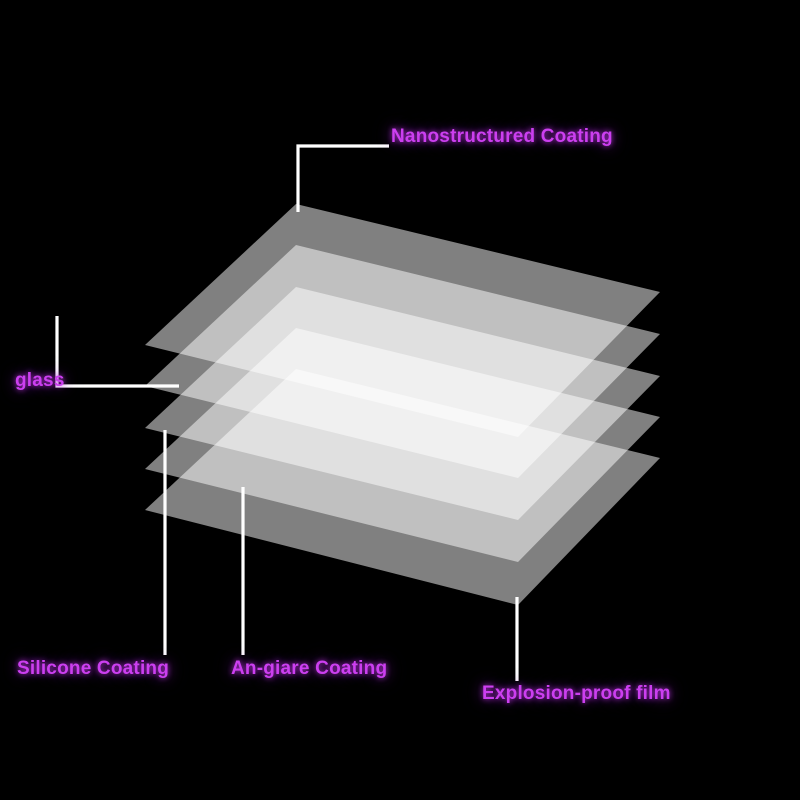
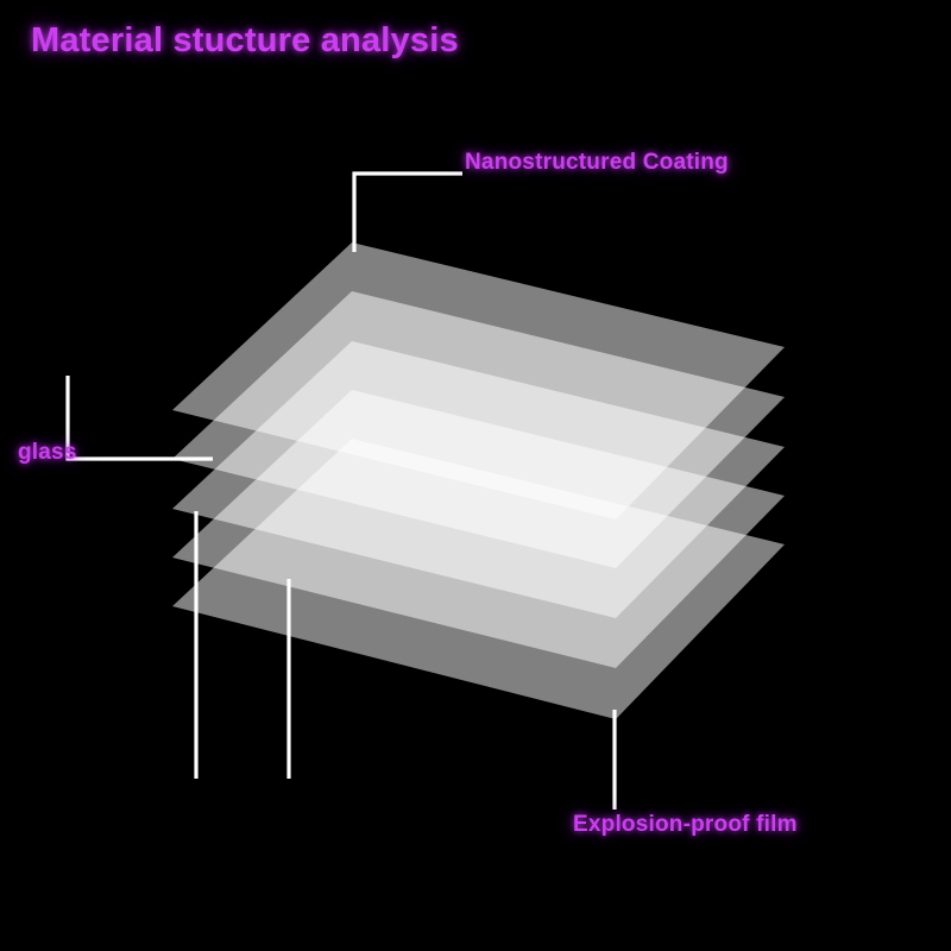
+ Material stucture analysis
  Nanostructured Coating
  glass
- Silicone Coating
- An-giare Coating
  Explosion-proof film
